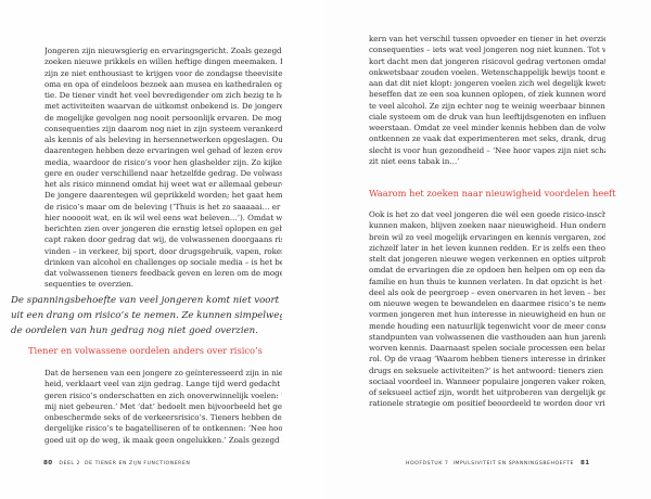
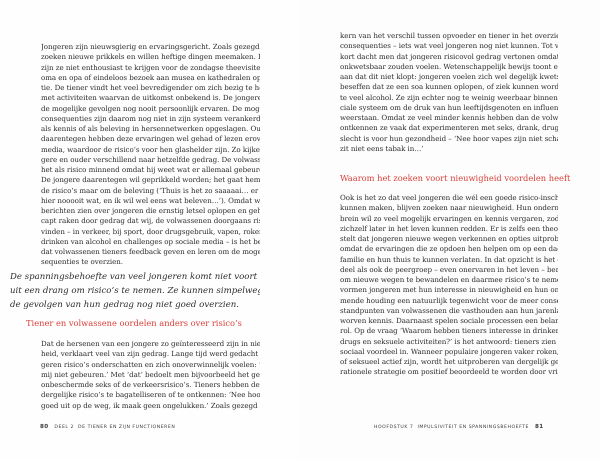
  Jongeren zijn nieuwsgierig en ervaringsgericht. Zoals gezegd
  zoeken nieuwe prikkels en willen heftige dingen meemaken.
  zijn ze niet enthousiast te krijgen voor de zondagse theevisite
  oma en opa of eindeloos bezoek aan musea en kathedralen op
  tie. De tiener vindt het veel bevredigender om zich bezig te h
  met activiteiten waarvan de uitkomst onbekend is. De jongere
  de mogelijke gevolgen nog nooit persoonlijk ervaren. De mog
  consequenties zijn daarom nog niet in zijn systeem verankerd
  als kennis of als beleving in hersennetwerken opgeslagen. Ou
  daarentegen hebben deze ervaringen wel gehad of lezen erov
  media, waardoor de risico’s voor hen glashelder zijn. Zo kijke
  gere en ouder verschillend naar hetzelfde gedrag. De volwass
  het als risico minnend omdat hij weet wat er allemaal gebeur
  De jongere daarentegen wil geprikkeld worden; het gaat hem
  de risico’s maar om de beleving (‘Thuis is het zo saaaaai… er
  hier nooooit wat, en ik wil wel eens wat beleven…’). Omdat w
  berichten zien over jongeren die ernstig letsel oplopen en geh
  capt raken door gedrag dat wij, de volwassenen doorgaans ri
  vinden – in verkeer, bij sport, door drugsgebruik, vapen, roke
  drinken van alcohol en challenges op sociale media – is het be
  dat volwassenen tieners feedback geven en leren om de moge
  sequenties te overzien.
  De spanningsbehoefte van veel jongeren komt niet voort
  uit een drang om risico’s te nemen. Ze kunnen simpelwe
- de oordelen van hun gedrag nog niet goed overzien.
+ de gevolgen van hun gedrag nog niet goed overzien.
  Tiener en volwassene oordelen anders over risico’s
  Dat de hersenen van een jongere zo geïnteresseerd zijn in nie
  heid, verklaart veel van zijn gedrag. Lange tijd werd gedacht
  geren risico’s onderschatten en zich onoverwinnelijk voelen: ‘
  mij niet gebeuren.’ Met ‘dat’ bedoelt men bijvoorbeeld het ge
  onbeschermde seks of de verkeersrisico’s. Tieners hebben de
  dergelijke risico’s te bagatelliseren of te ontkennen: ‘Nee hoo
  goed uit op de weg, ik maak geen ongelukken.’ Zoals gezegd
  kern van het verschil tussen opvoeder en tiener in het overzi
  consequenties – iets wat veel jongeren nog niet kunnen. Tot v
  kort dacht men dat jongeren risicovol gedrag vertonen omda
  onkwetsbaar zouden voelen. Wetenschappelijk bewijs toont e
  aan dat dit niet klopt: jongeren voelen zich wel degelijk kwet
  beseffen dat ze een soa kunnen oplopen, of ziek kunnen word
  te veel alcohol. Ze zijn echter nog te weinig weerbaar binnen
  ciale systeem om de druk van hun leeftijdsgenoten en influen
  weerstaan. Omdat ze veel minder kennis hebben dan de volw
  ontkennen ze vaak dat experimenteren met seks, drank, drug
  slecht is voor hun gezondheid – ‘Nee hoor vapes zijn niet sch
  zit niet eens tabak in…’
- Waarom het zoeken naar nieuwigheid voordelen heeft
+ Waarom het zoeken voort nieuwigheid voordelen heeft
  Ook is het zo dat veel jongeren die wél een goede risico-insch
  kunnen maken, blijven zoeken naar nieuwigheid. Hun ondern
  brein wil zo veel mogelijk ervaringen en kennis vergaren, zod
  zichzelf later in het leven kunnen redden. Er is zelfs een theo
  stelt dat jongeren nieuwe wegen verkennen en opties uitprob
  omdat de ervaringen die ze opdoen hen helpen om op een da
  familie en hun thuis te kunnen verlaten. In dat opzicht is het
  deel als ook de peergroep – even onervaren in het leven – ber
  om nieuwe wegen te bewandelen en daarmee risico’s te nem
  vormen jongeren met hun interesse in nieuwigheid en hun on
  mende houding een natuurlijk tegenwicht voor de meer cons
  standpunten van volwassenen die vasthouden aan hun jarenl
  worven kennis. Daarnaast spelen sociale processen een belan
  rol. Op de vraag ‘Waarom hebben tieners interesse in drinken
  drugs en seksuele activiteiten?’ is het antwoord: tieners zien
  sociaal voordeel in. Wanneer populaire jongeren vaker roken,
  of seksueel actief zijn, wordt het uitproberen van dergelijk ge
  rationele strategie om positief beoordeeld te worden door vri
